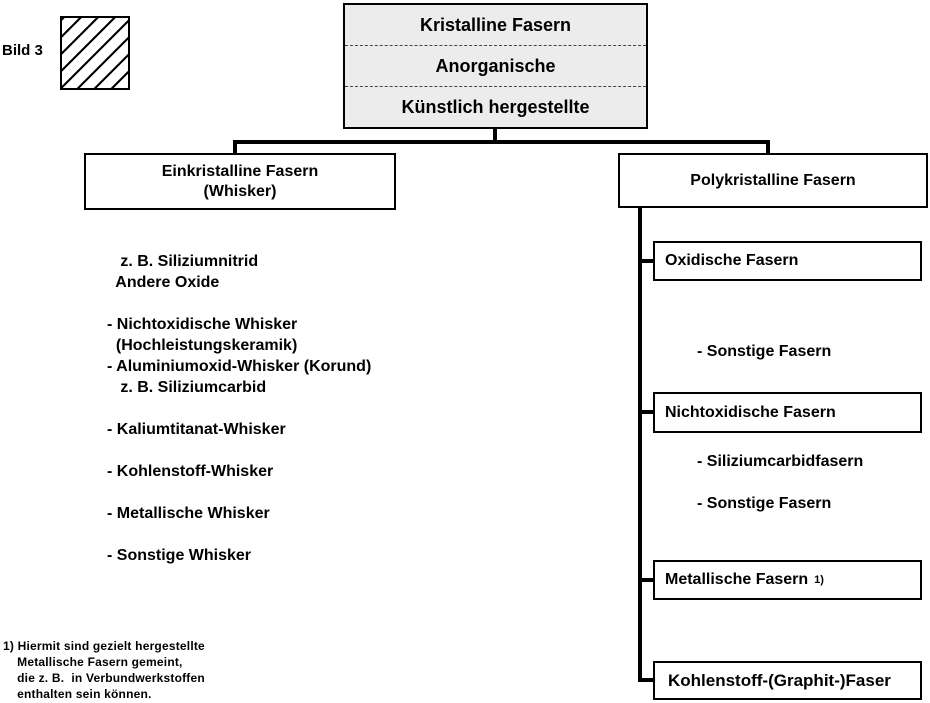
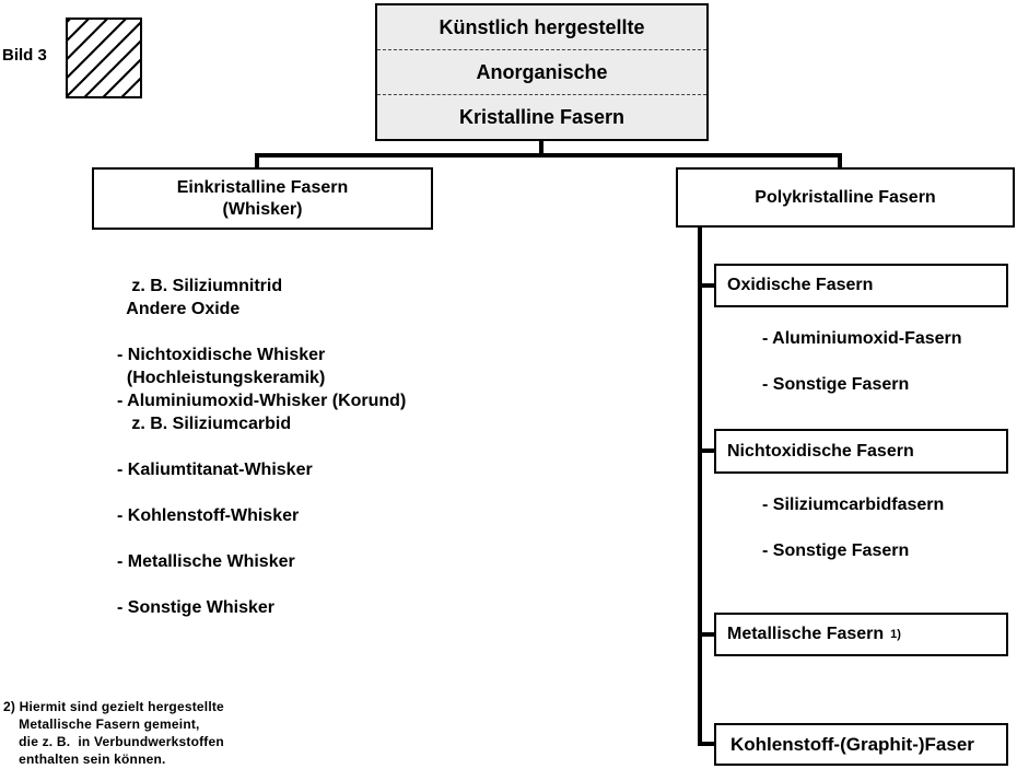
  Bild 3
- Kristalline Fasern
+ Künstlich hergestellte
  Anorganische
- Künstlich hergestellte
+ Kristalline Fasern
  Einkristalline Fasern
  (Whisker)
  z. B. Siliziumnitrid
  Andere Oxide
  - Nichtoxidische Whisker
  (Hochleistungskeramik)
  - Aluminiumoxid-Whisker (Korund)
  z. B. Siliziumcarbid
  - Kaliumtitanat-Whisker
  - Kohlenstoff-Whisker
  - Metallische Whisker
  - Sonstige Whisker
  Polykristalline Fasern
  Oxidische Fasern
+ - Aluminiumoxid-Fasern
  - Sonstige Fasern
  Nichtoxidische Fasern
  - Siliziumcarbidfasern
  - Sonstige Fasern
  Metallische Fasern
  1)
  Kohlenstoff-(Graphit-)Faser
- 1) Hiermit sind gezielt hergestellte
+ 2) Hiermit sind gezielt hergestellte
  Metallische Fasern gemeint,
  die z. B. in Verbundwerkstoffen
  enthalten sein können.
